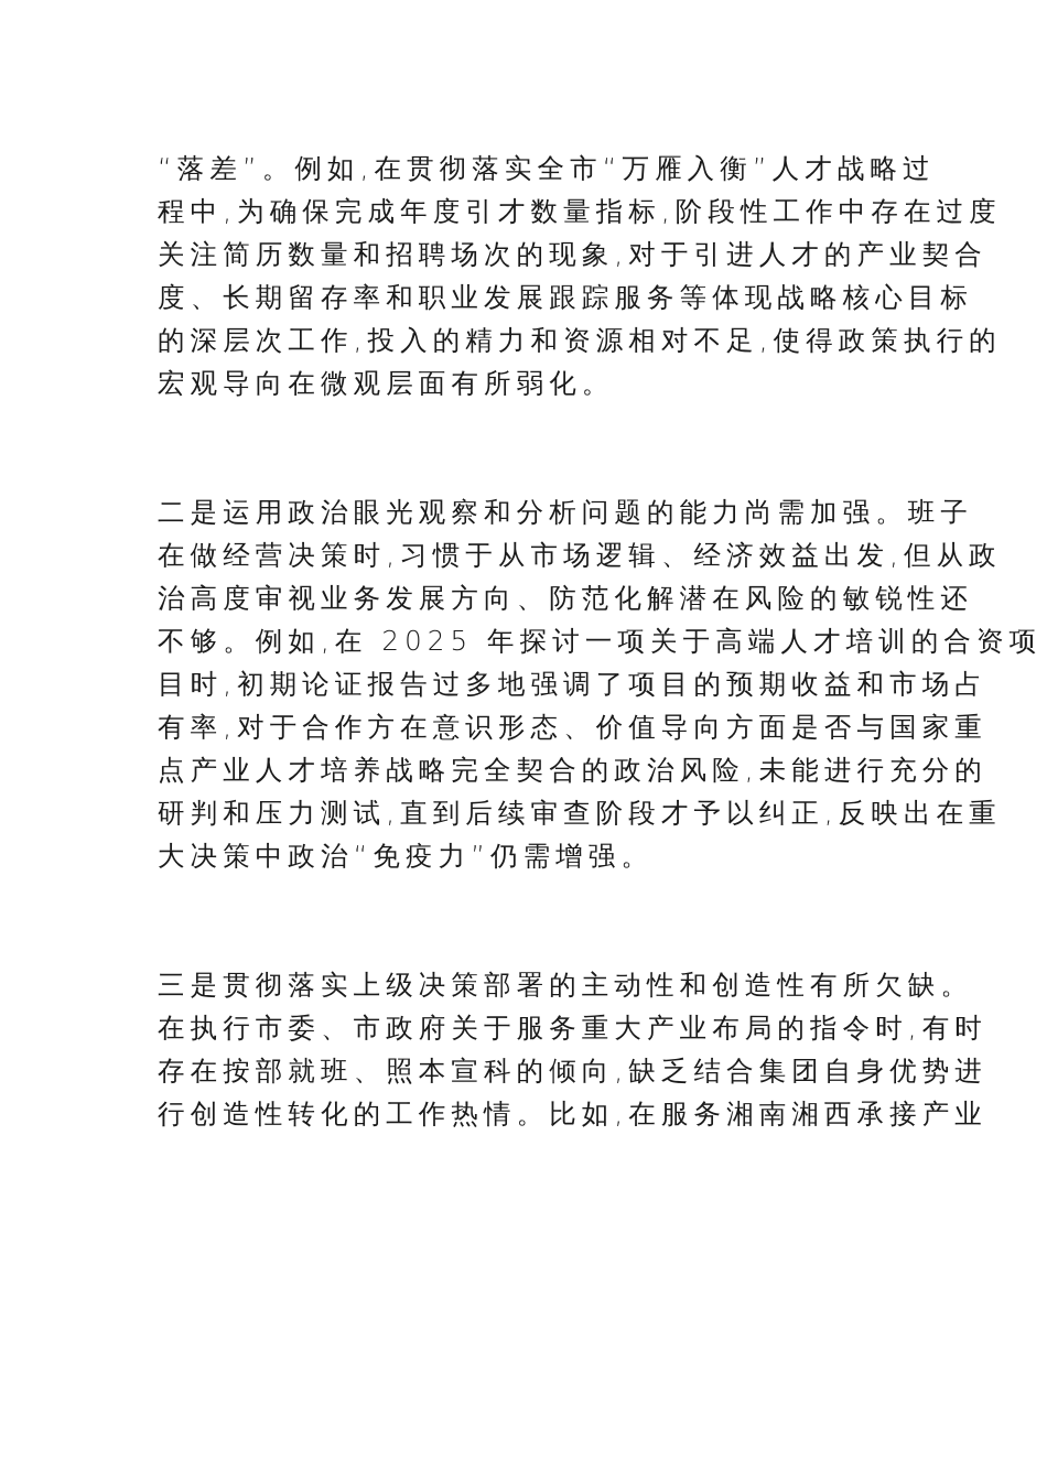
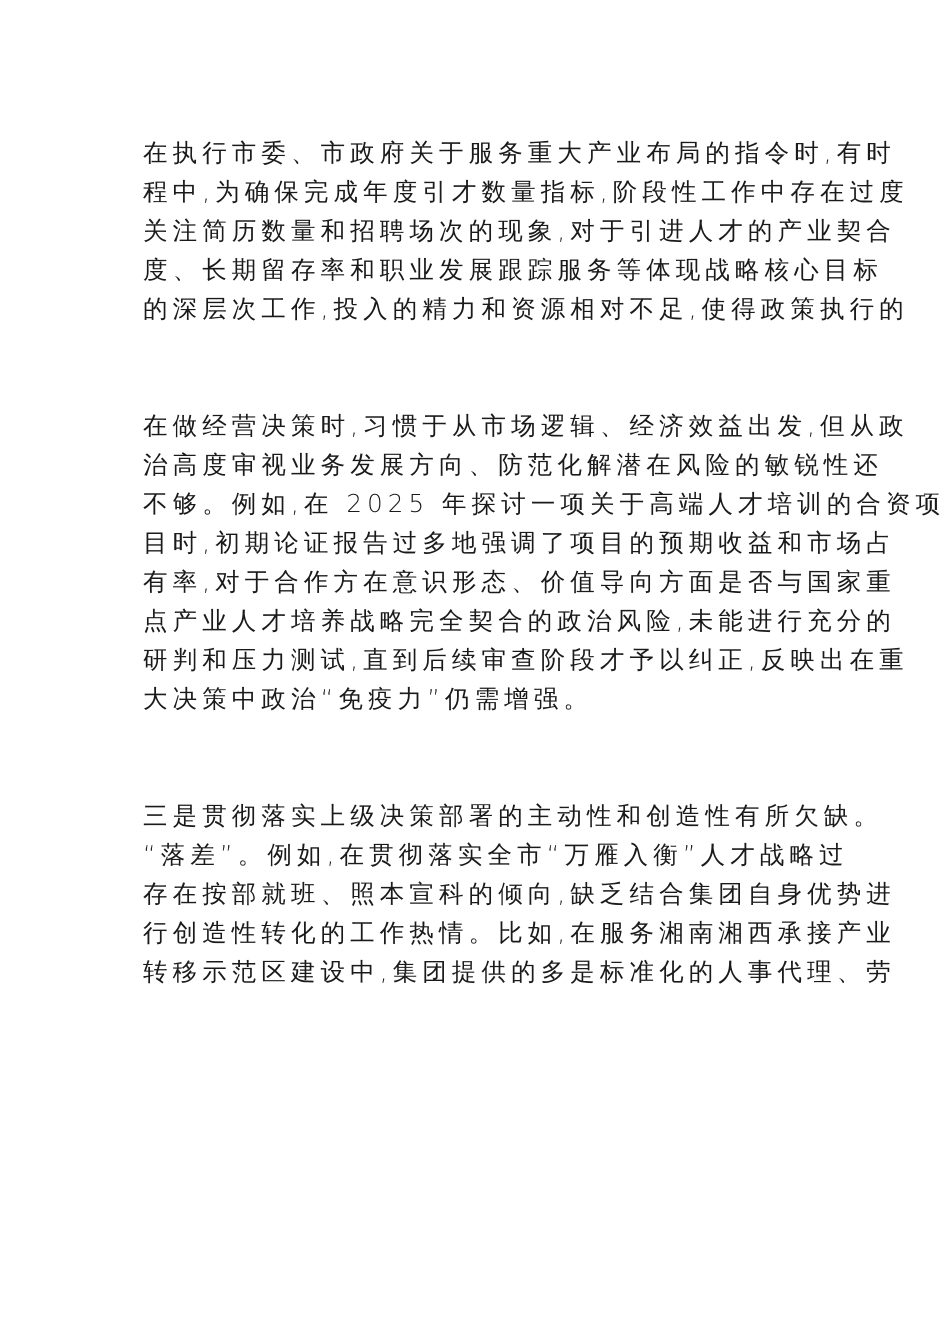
- “落差”。例如,在贯彻落实全市“万雁入衡”人才战略过
+ 在执行市委、市政府关于服务重大产业布局的指令时,有时
  程中,为确保完成年度引才数量指标,阶段性工作中存在过度
  关注简历数量和招聘场次的现象,对于引进人才的产业契合
  度、长期留存率和职业发展跟踪服务等体现战略核心目标
  的深层次工作,投入的精力和资源相对不足,使得政策执行的
- 宏观导向在微观层面有所弱化。
- 二是运用政治眼光观察和分析问题的能力尚需加强。班子
  在做经营决策时,习惯于从市场逻辑、经济效益出发,但从政
  治高度审视业务发展方向、防范化解潜在风险的敏锐性还
  不够。例如,在 2025 年探讨一项关于高端人才培训的合资项
  目时,初期论证报告过多地强调了项目的预期收益和市场占
  有率,对于合作方在意识形态、价值导向方面是否与国家重
  点产业人才培养战略完全契合的政治风险,未能进行充分的
  研判和压力测试,直到后续审查阶段才予以纠正,反映出在重
  大决策中政治“免疫力”仍需增强。
  三是贯彻落实上级决策部署的主动性和创造性有所欠缺。
- 在执行市委、市政府关于服务重大产业布局的指令时,有时
+ “落差”。例如,在贯彻落实全市“万雁入衡”人才战略过
  存在按部就班、照本宣科的倾向,缺乏结合集团自身优势进
  行创造性转化的工作热情。比如,在服务湘南湘西承接产业
+ 转移示范区建设中,集团提供的多是标准化的人事代理、劳
